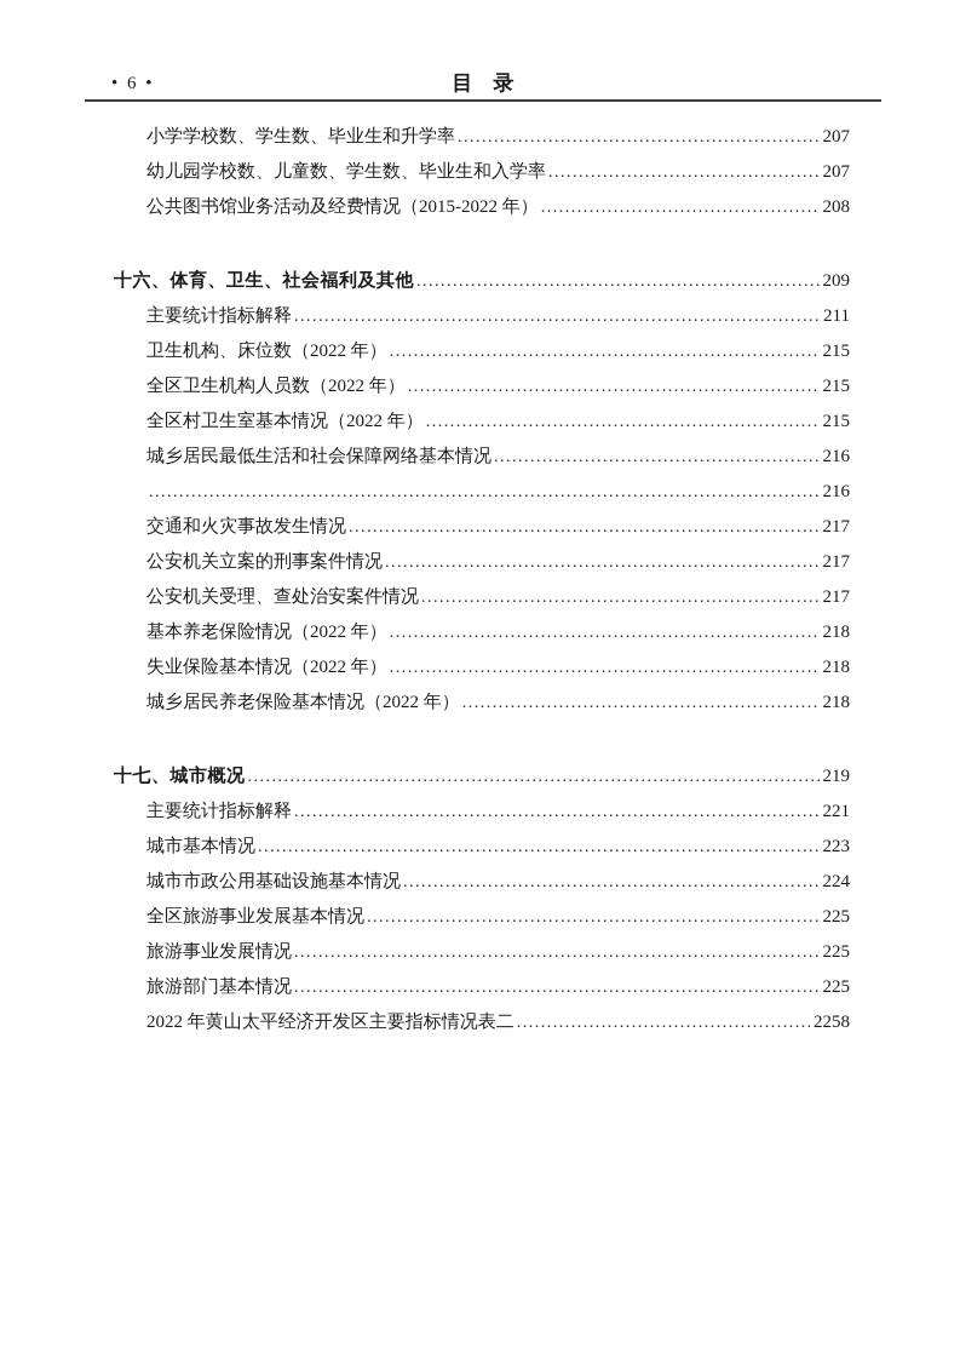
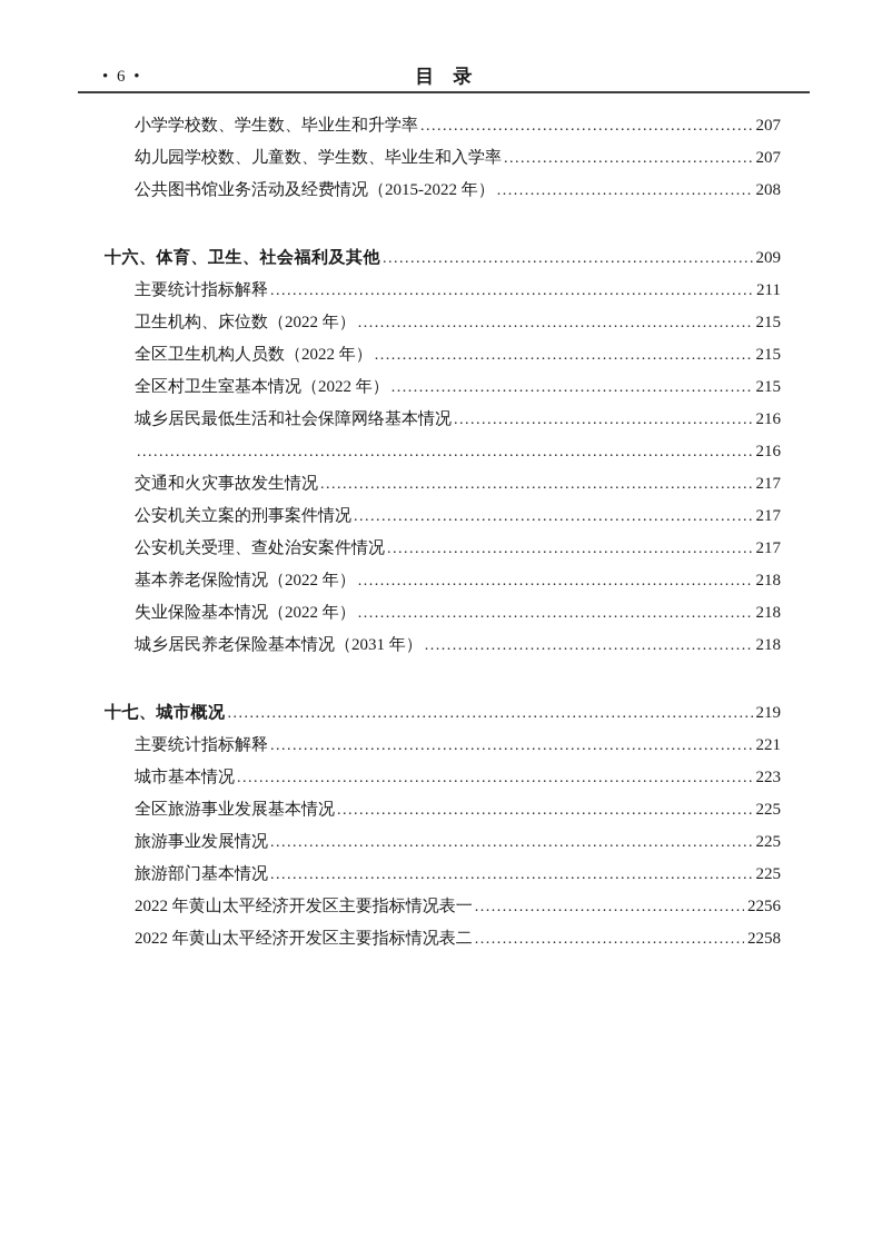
  • 6 •
  目 录
  小学学校数、学生数、毕业生和升学率
  207
  幼儿园学校数、儿童数、学生数、毕业生和入学率
  207
  公共图书馆业务活动及经费情况（2015-2022 年）
  208
  十六、体育、卫生、社会福利及其他
  209
  主要统计指标解释
  211
  卫生机构、床位数（2022 年）
  215
  全区卫生机构人员数（2022 年）
  215
  全区村卫生室基本情况（2022 年）
  215
  城乡居民最低生活和社会保障网络基本情况
  216
  216
  交通和火灾事故发生情况
  217
  公安机关立案的刑事案件情况
  217
  公安机关受理、查处治安案件情况
  217
  基本养老保险情况（2022 年）
  218
  失业保险基本情况（2022 年）
  218
- 城乡居民养老保险基本情况（2022 年）
+ 城乡居民养老保险基本情况（2031 年）
  218
  十七、城市概况
  219
  主要统计指标解释
  221
  城市基本情况
  223
- 城市市政公用基础设施基本情况
- 224
  全区旅游事业发展基本情况
  225
  旅游事业发展情况
  225
  旅游部门基本情况
  225
+ 2022 年黄山太平经济开发区主要指标情况表一
+ 2256
  2022 年黄山太平经济开发区主要指标情况表二
  2258
